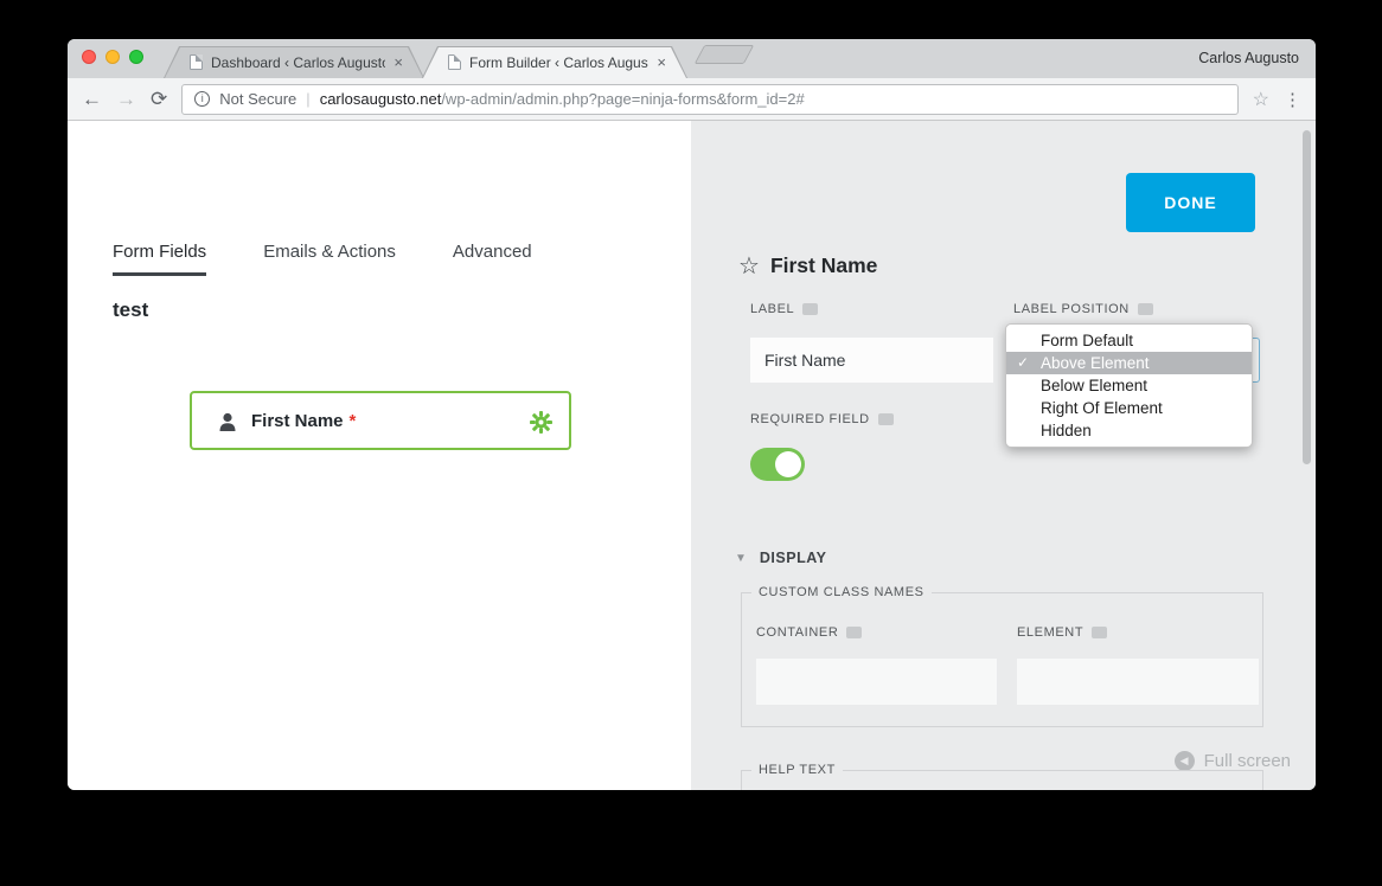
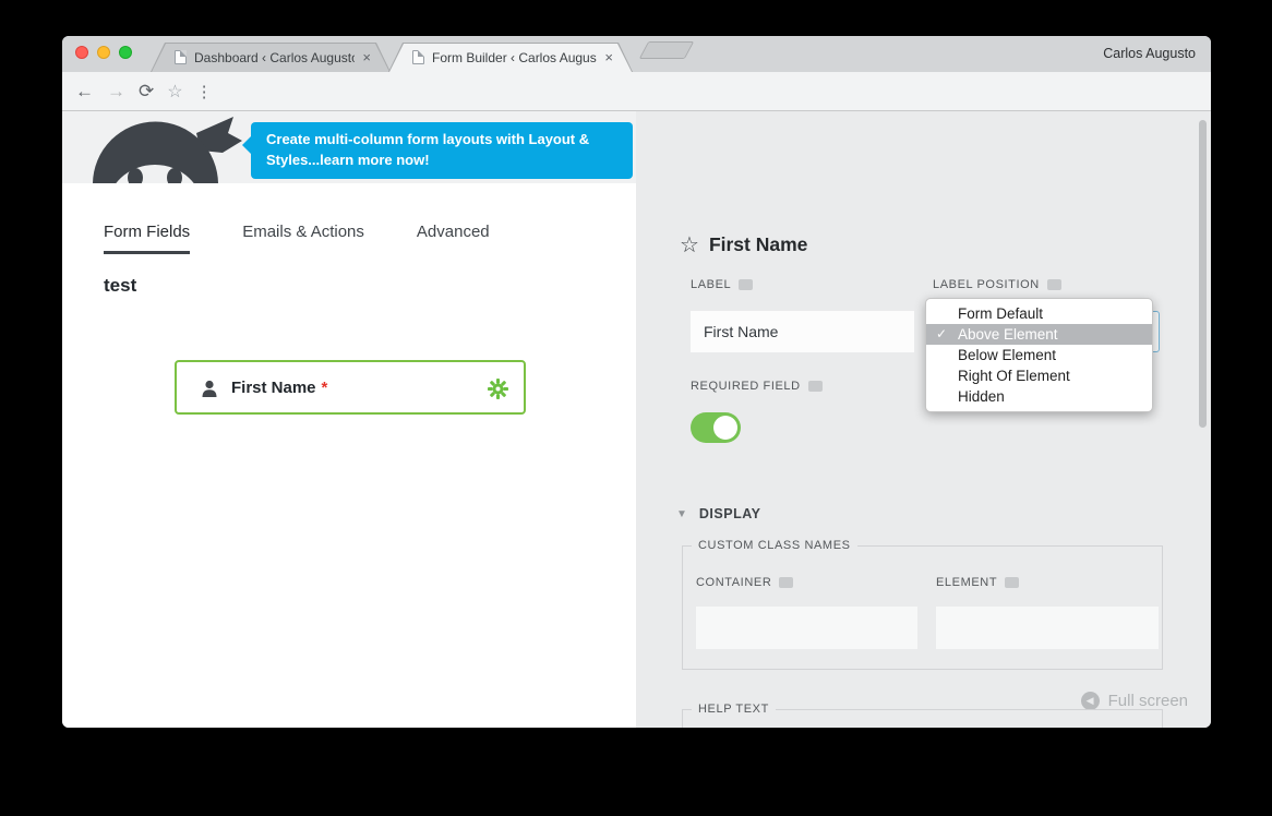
  Dashboard ‹ Carlos August
  ×
  Form Builder ‹ Carlos Augus
  ×
  Carlos Augusto
  ←
  →
  ⟳
- i
- Not Secure
- |
- carlosaugusto.net/wp-admin/admin.php?page=ninja-forms&form_id=2#
  ☆
  ⋮
+ Create multi-column form layouts with Layout & Styles...learn more now!
  Form Fields
  Emails & Actions
  Advanced
  test
  First Name
  *
- DONE
  ☆
  First Name
  LABEL
  First Name
  LABEL POSITION
  Form Default
  ✓
  Above Element
  Below Element
  Right Of Element
  Hidden
  REQUIRED FIELD
  ▼
  DISPLAY
  CUSTOM CLASS NAMES
  CONTAINER
  ELEMENT
  ◀
  Full screen
  HELP TEXT
